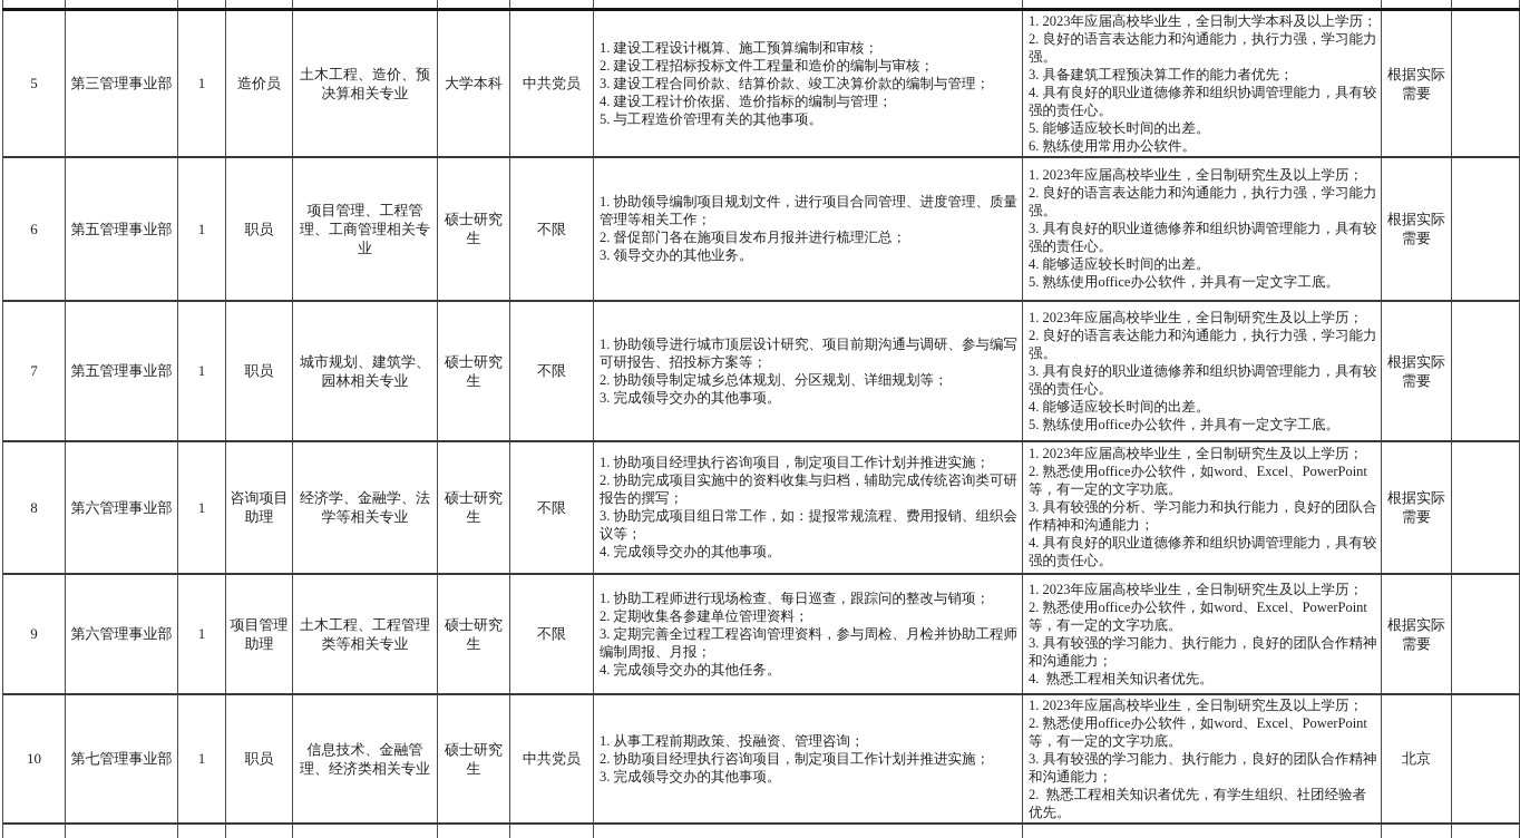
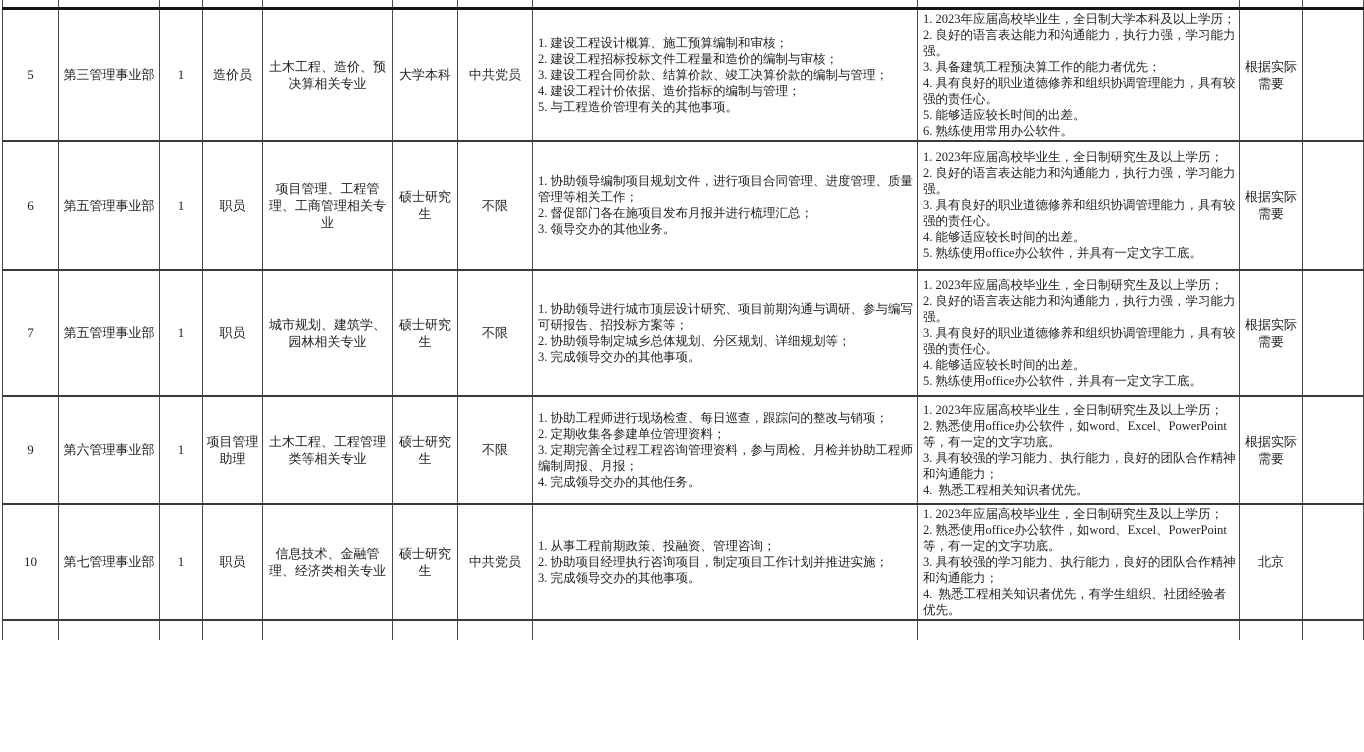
  5	第三管理事业部	1	造价员	土木工程、造价、预决算相关专业	大学本科	中共党员	1. 建设工程设计概算、施工预算编制和审核； 2. 建设工程招标投标文件工程量和造价的编制与审核； 3. 建设工程合同价款、结算价款、竣工决算价款的编制与管理； 4. 建设工程计价依据、造价指标的编制与管理； 5. 与工程造价管理有关的其他事项。	1. 2023年应届高校毕业生，全日制大学本科及以上学历； 2. 良好的语言表达能力和沟通能力，执行力强，学习能力强。 3. 具备建筑工程预决算工作的能力者优先； 4. 具有良好的职业道德修养和组织协调管理能力，具有较强的责任心。 5. 能够适应较长时间的出差。 6. 熟练使用常用办公软件。	根据实际需要
  6	第五管理事业部	1	职员	项目管理、工程管理、工商管理相关专业	硕士研究生	不限	1. 协助领导编制项目规划文件，进行项目合同管理、进度管理、质量管理等相关工作； 2. 督促部门各在施项目发布月报并进行梳理汇总； 3. 领导交办的其他业务。	1. 2023年应届高校毕业生，全日制研究生及以上学历； 2. 良好的语言表达能力和沟通能力，执行力强，学习能力强。 3. 具有良好的职业道德修养和组织协调管理能力，具有较强的责任心。 4. 能够适应较长时间的出差。 5. 熟练使用office办公软件，并具有一定文字工底。	根据实际需要
  7	第五管理事业部	1	职员	城市规划、建筑学、园林相关专业	硕士研究生	不限	1. 协助领导进行城市顶层设计研究、项目前期沟通与调研、参与编写可研报告、招投标方案等； 2. 协助领导制定城乡总体规划、分区规划、详细规划等； 3. 完成领导交办的其他事项。	1. 2023年应届高校毕业生，全日制研究生及以上学历； 2. 良好的语言表达能力和沟通能力，执行力强，学习能力强。 3. 具有良好的职业道德修养和组织协调管理能力，具有较强的责任心。 4. 能够适应较长时间的出差。 5. 熟练使用office办公软件，并具有一定文字工底。	根据实际需要
- 8	第六管理事业部	1	咨询项目助理	经济学、金融学、法学等相关专业	硕士研究生	不限	1. 协助项目经理执行咨询项目，制定项目工作计划并推进实施； 2. 协助完成项目实施中的资料收集与归档，辅助完成传统咨询类可研报告的撰写； 3. 协助完成项目组日常工作，如：提报常规流程、费用报销、组织会议等； 4. 完成领导交办的其他事项。	1. 2023年应届高校毕业生，全日制研究生及以上学历； 2. 熟悉使用office办公软件，如word、Excel、PowerPoint等，有一定的文字功底。 3. 具有较强的分析、学习能力和执行能力，良好的团队合作精神和沟通能力； 4. 具有良好的职业道德修养和组织协调管理能力，具有较强的责任心。	根据实际需要
  9	第六管理事业部	1	项目管理助理	土木工程、工程管理类等相关专业	硕士研究生	不限	1. 协助工程师进行现场检查、每日巡查，跟踪问的整改与销项； 2. 定期收集各参建单位管理资料； 3. 定期完善全过程工程咨询管理资料，参与周检、月检并协助工程师编制周报、月报； 4. 完成领导交办的其他任务。	1. 2023年应届高校毕业生，全日制研究生及以上学历； 2. 熟悉使用office办公软件，如word、Excel、PowerPoint等，有一定的文字功底。 3. 具有较强的学习能力、执行能力，良好的团队合作精神和沟通能力； 4. 熟悉工程相关知识者优先。	根据实际需要
- 10	第七管理事业部	1	职员	信息技术、金融管理、经济类相关专业	硕士研究生	中共党员	1. 从事工程前期政策、投融资、管理咨询； 2. 协助项目经理执行咨询项目，制定项目工作计划并推进实施； 3. 完成领导交办的其他事项。	1. 2023年应届高校毕业生，全日制研究生及以上学历； 2. 熟悉使用office办公软件，如word、Excel、PowerPoint等，有一定的文字功底。 3. 具有较强的学习能力、执行能力，良好的团队合作精神和沟通能力； 2. 熟悉工程相关知识者优先，有学生组织、社团经验者优先。	北京
+ 10	第七管理事业部	1	职员	信息技术、金融管理、经济类相关专业	硕士研究生	中共党员	1. 从事工程前期政策、投融资、管理咨询； 2. 协助项目经理执行咨询项目，制定项目工作计划并推进实施； 3. 完成领导交办的其他事项。	1. 2023年应届高校毕业生，全日制研究生及以上学历； 2. 熟悉使用office办公软件，如word、Excel、PowerPoint等，有一定的文字功底。 3. 具有较强的学习能力、执行能力，良好的团队合作精神和沟通能力； 4. 熟悉工程相关知识者优先，有学生组织、社团经验者优先。	北京
